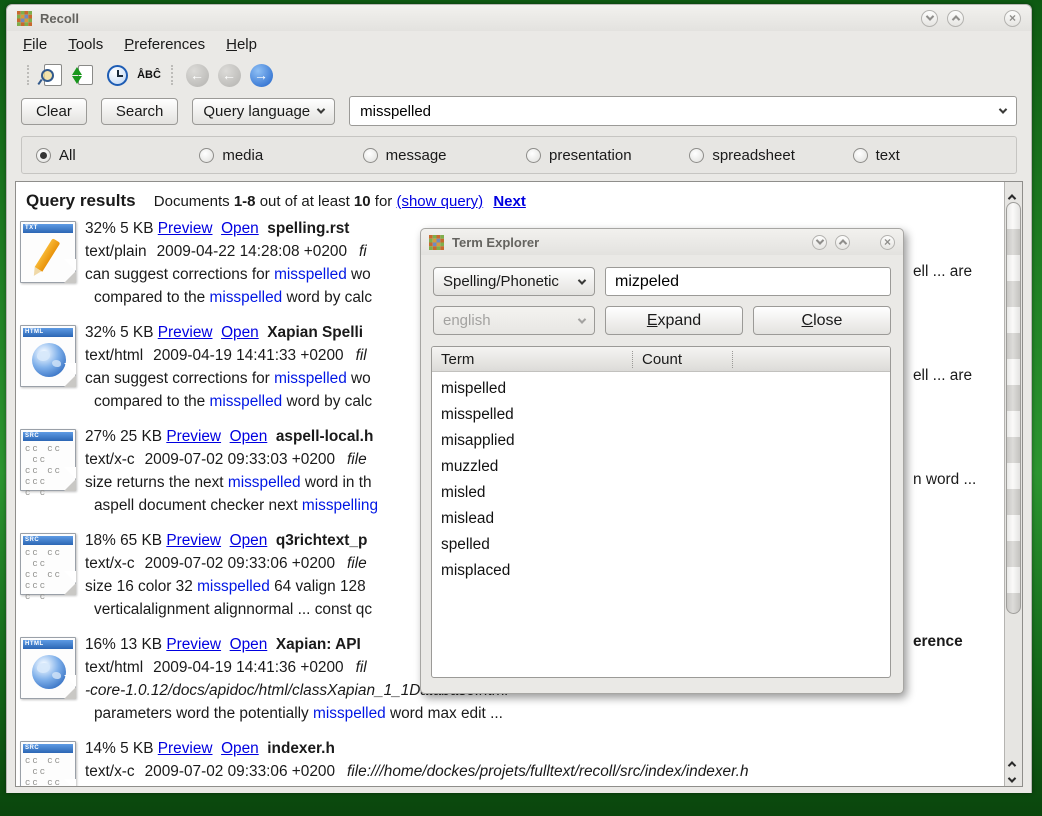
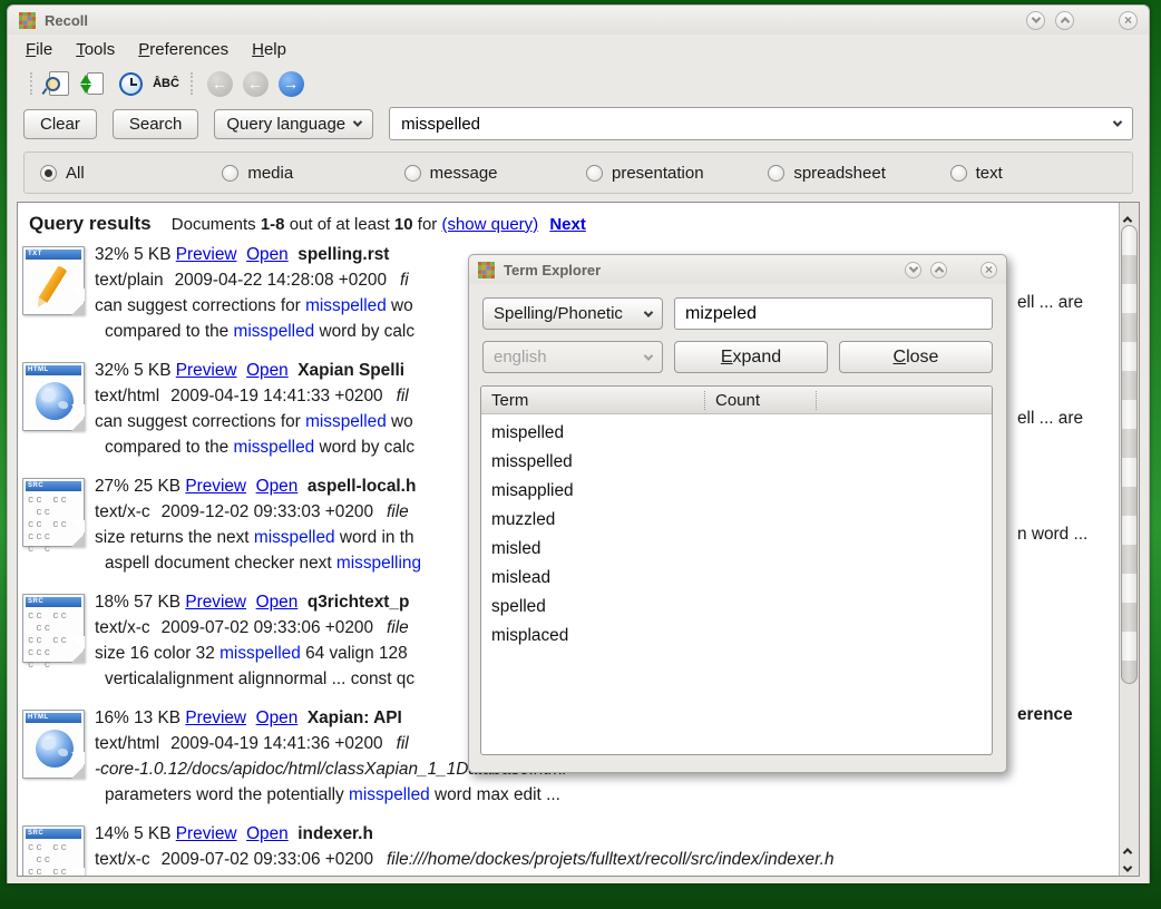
  Recoll
  ×
  File
  Tools
  Preferences
  Help
  ÅBĈ
  ←
  ←
  →
  Clear
  Search
  Query language
  misspelled
  All
  media
  message
  presentation
  spreadsheet
  text
  Query results Documents 1-8 out of at least 10 for (show query) Next
  32% 5 KB Preview Open spelling.rst
  text/plain 2009-04-22 14:28:08 +0200 fi
  can suggest corrections for misspelled wo
  compared to the misspelled word by calc
  ell ... are
  32% 5 KB Preview Open Xapian Spelli
  text/html 2009-04-19 14:41:33 +0200 fil
  can suggest corrections for misspelled wo
  compared to the misspelled word by calc
  ell ... are
  cc cc
  cc
  cc cc
  ccc
  c c
  27% 25 KB Preview Open aspell-local.h
- text/x-c 2009-07-02 09:33:03 +0200 file
+ text/x-c 2009-12-02 09:33:03 +0200 file
  size returns the next misspelled word in th
  aspell document checker next misspelling
  n word ...
  cc cc
  cc
  cc cc
  ccc
  c c
- 18% 65 KB Preview Open q3richtext_p
+ 18% 57 KB Preview Open q3richtext_p
  text/x-c 2009-07-02 09:33:06 +0200 file
  size 16 color 32 misspelled 64 valign 128
  verticalalignment alignnormal ... const qc
  16% 13 KB Preview Open Xapian: API
  text/html 2009-04-19 14:41:36 +0200 fil
  -core-1.0.12/docs/apidoc/html/classXapian_1_1D
  parameters word the potentially misspelled word max edit ...
  erence
  cc cc
  cc
  cc cc
  14% 5 KB Preview Open indexer.h
  text/x-c 2009-07-02 09:33:06 +0200 file:///home/dockes/projets/fulltext/recoll/src/index/indexer.h
  Term Explorer
  ×
  Spelling/Phonetic
  mizpeled
  english
  Expand
  Close
  Term
  Count
  mispelled
  misspelled
  misapplied
  muzzled
  misled
  mislead
  spelled
  misplaced
